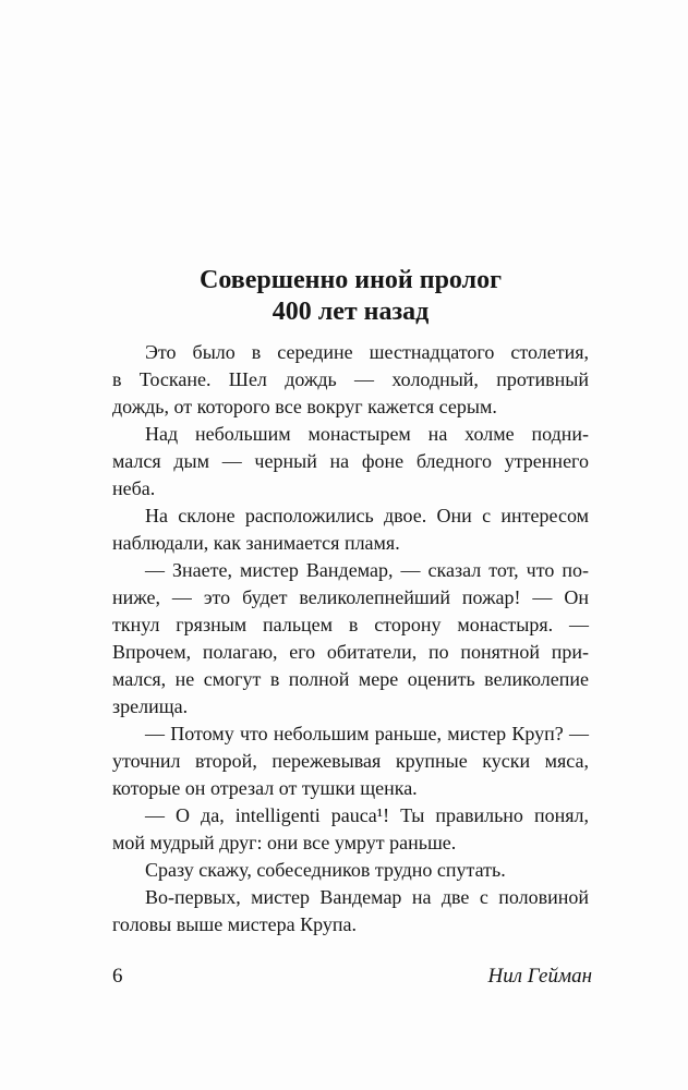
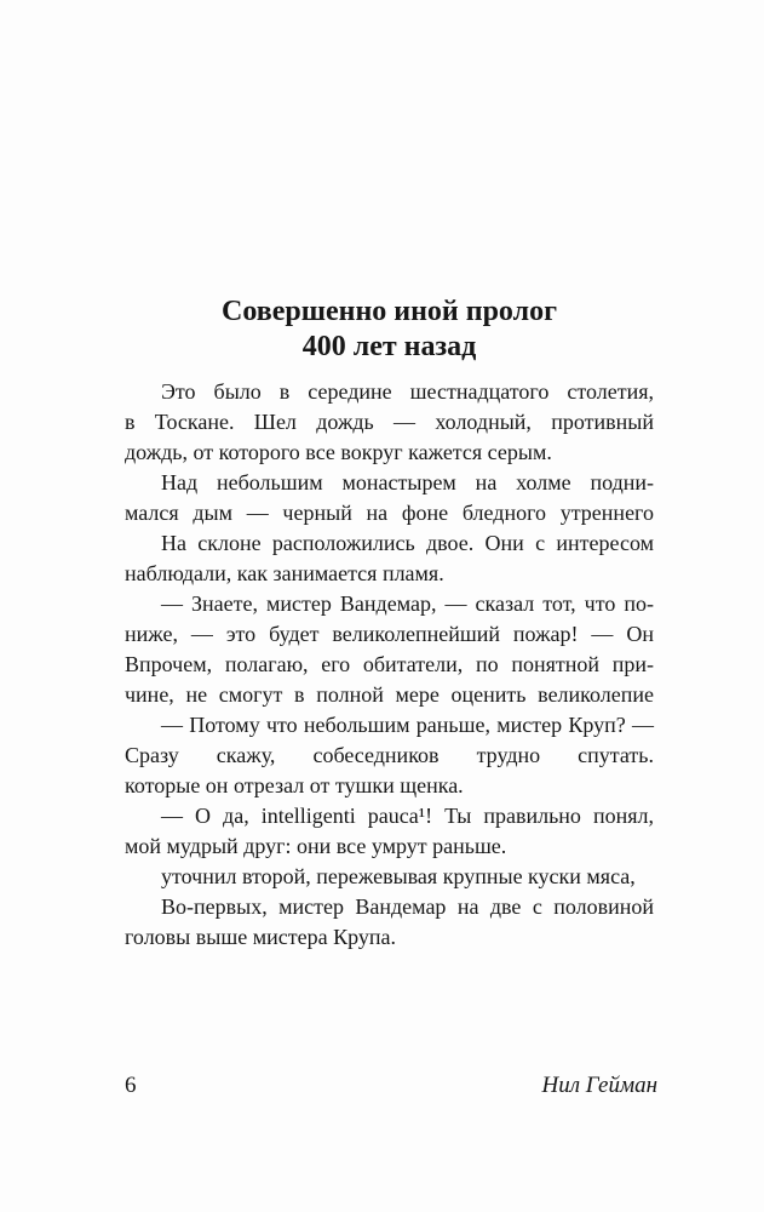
  Совершенно иной пролог
  400 лет назад
  Это было в середине шестнадцатого столетия,
  в Тоскане. Шел дождь — холодный, противный
  дождь, от которого все вокруг кажется серым.
  Над небольшим монастырем на холме подни-
  мался дым — черный на фоне бледного утреннего
- неба.
  На склоне расположились двое. Они с интересом
  наблюдали, как занимается пламя.
  — Знаете, мистер Вандемар, — сказал тот, что по-
  ниже, — это будет великолепнейший пожар! — Он
- ткнул грязным пальцем в сторону монастыря. —
  Впрочем, полагаю, его обитатели, по понятной при-
- мался, не смогут в полной мере оценить великолепие
+ чине, не смогут в полной мере оценить великолепие
- зрелища.
  — Потому что небольшим раньше, мистер Круп? —
- уточнил второй, пережевывая крупные куски мяса,
+ Сразу скажу, собеседников трудно спутать.
  которые он отрезал от тушки щенка.
  — О да, intelligenti pauca¹! Ты правильно понял,
  мой мудрый друг: они все умрут раньше.
- Сразу скажу, собеседников трудно спутать.
+ уточнил второй, пережевывая крупные куски мяса,
  Во-первых, мистер Вандемар на две с половиной
  головы выше мистера Крупа.
  6
  Нил Гейман
